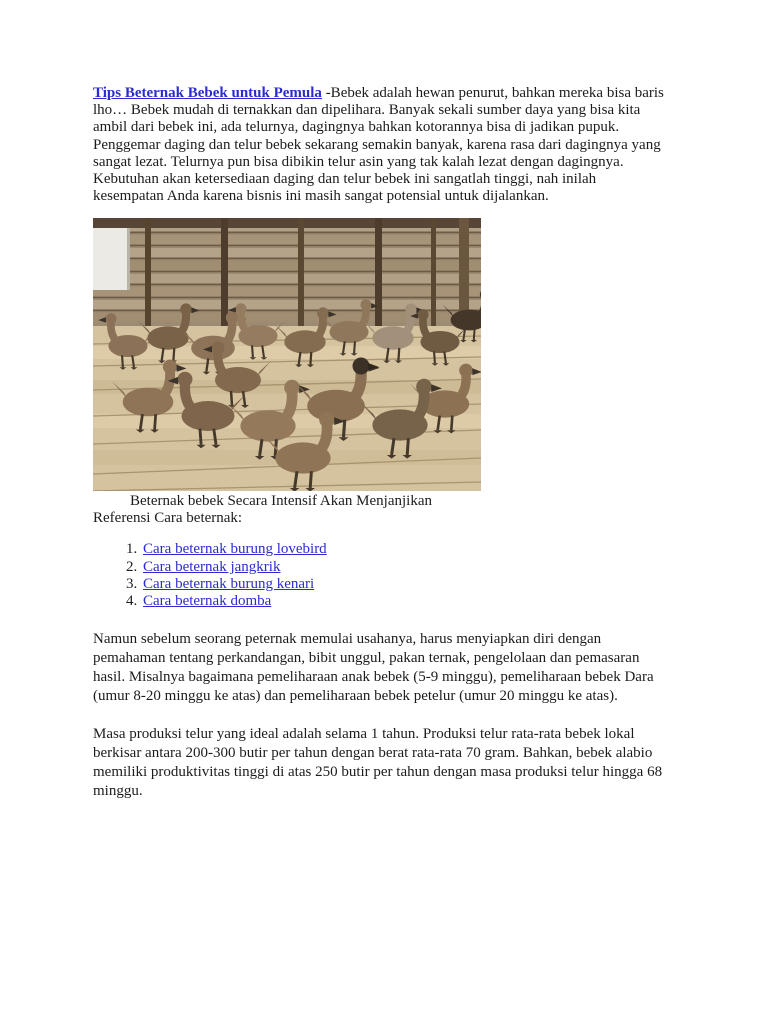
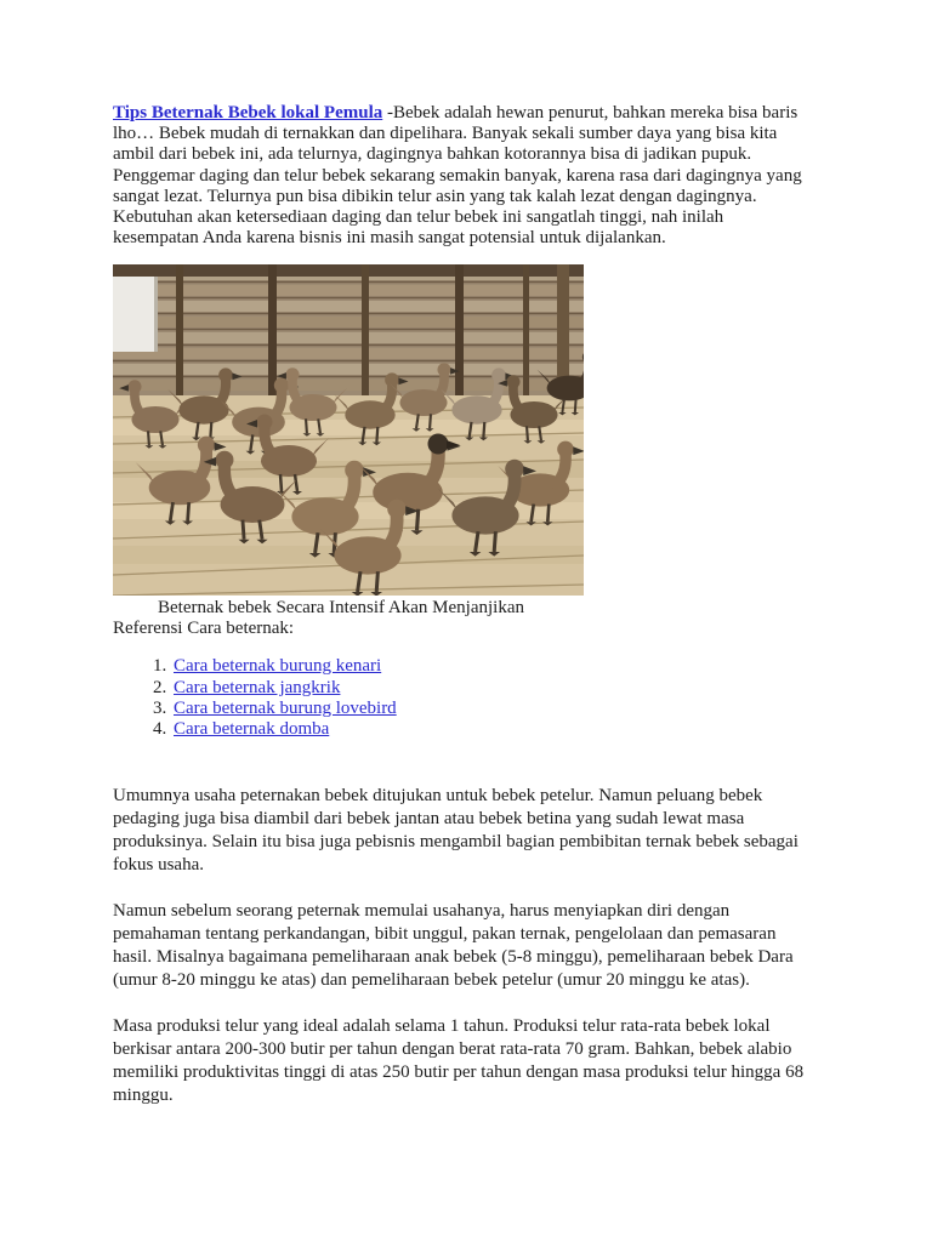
- Tips Beternak Bebek untuk Pemula -Bebek adalah hewan penurut, bahkan mereka bisa baris lho… Bebek mudah di ternakkan dan dipelihara. Banyak sekali sumber daya yang bisa kita ambil dari bebek ini, ada telurnya, dagingnya bahkan kotorannya bisa di jadikan pupuk. Penggemar daging dan telur bebek sekarang semakin banyak, karena rasa dari dagingnya yang sangat lezat. Telurnya pun bisa dibikin telur asin yang tak kalah lezat dengan dagingnya. Kebutuhan akan ketersediaan daging dan telur bebek ini sangatlah tinggi, nah inilah kesempatan Anda karena bisnis ini masih sangat potensial untuk dijalankan.
+ Tips Beternak Bebek lokal Pemula -Bebek adalah hewan penurut, bahkan mereka bisa baris lho… Bebek mudah di ternakkan dan dipelihara. Banyak sekali sumber daya yang bisa kita ambil dari bebek ini, ada telurnya, dagingnya bahkan kotorannya bisa di jadikan pupuk. Penggemar daging dan telur bebek sekarang semakin banyak, karena rasa dari dagingnya yang sangat lezat. Telurnya pun bisa dibikin telur asin yang tak kalah lezat dengan dagingnya. Kebutuhan akan ketersediaan daging dan telur bebek ini sangatlah tinggi, nah inilah kesempatan Anda karena bisnis ini masih sangat potensial untuk dijalankan.
  Beternak bebek Secara Intensif Akan Menjanjikan
  Referensi Cara beternak:
- Cara beternak burung lovebird
+ Cara beternak burung kenari
  Cara beternak jangkrik
- Cara beternak burung kenari
+ Cara beternak burung lovebird
  Cara beternak domba
+ Umumnya usaha peternakan bebek ditujukan untuk bebek petelur. Namun peluang bebek pedaging juga bisa diambil dari bebek jantan atau bebek betina yang sudah lewat masa produksinya. Selain itu bisa juga pebisnis mengambil bagian pembibitan ternak bebek sebagai fokus usaha.
- Namun sebelum seorang peternak memulai usahanya, harus menyiapkan diri dengan pemahaman tentang perkandangan, bibit unggul, pakan ternak, pengelolaan dan pemasaran hasil. Misalnya bagaimana pemeliharaan anak bebek (5-9 minggu), pemeliharaan bebek Dara (umur 8-20 minggu ke atas) dan pemeliharaan bebek petelur (umur 20 minggu ke atas).
+ Namun sebelum seorang peternak memulai usahanya, harus menyiapkan diri dengan pemahaman tentang perkandangan, bibit unggul, pakan ternak, pengelolaan dan pemasaran hasil. Misalnya bagaimana pemeliharaan anak bebek (5-8 minggu), pemeliharaan bebek Dara (umur 8-20 minggu ke atas) dan pemeliharaan bebek petelur (umur 20 minggu ke atas).
  Masa produksi telur yang ideal adalah selama 1 tahun. Produksi telur rata-rata bebek lokal berkisar antara 200-300 butir per tahun dengan berat rata-rata 70 gram. Bahkan, bebek alabio memiliki produktivitas tinggi di atas 250 butir per tahun dengan masa produksi telur hingga 68 minggu.
